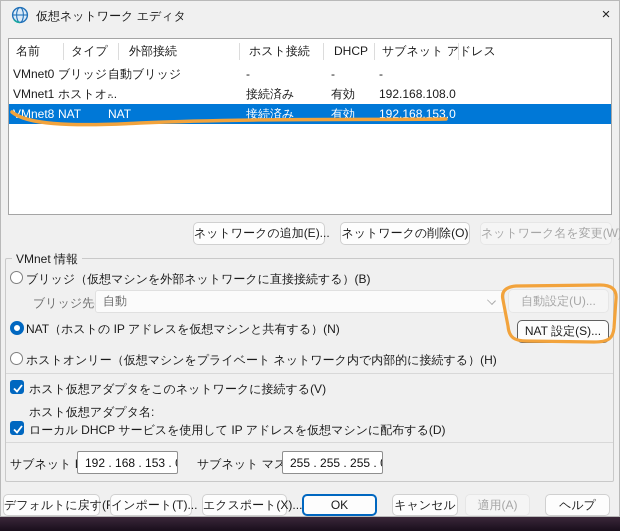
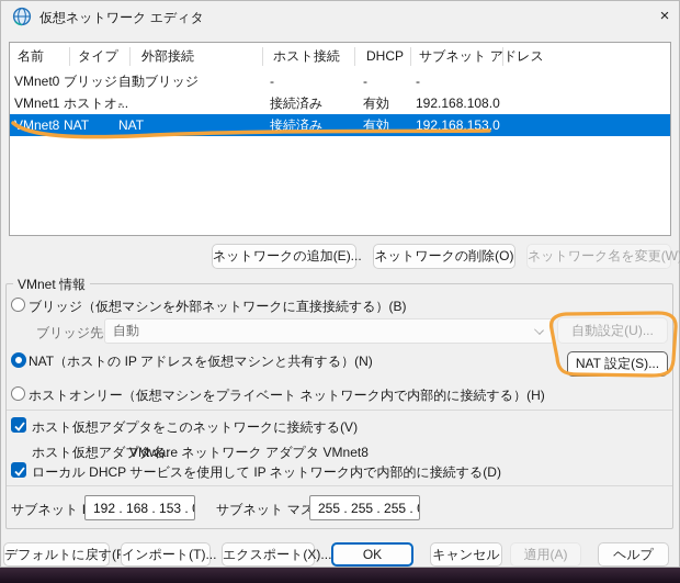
  仮想ネットワーク エディタ
  ×
  名前
  タイプ
  外部接続
  ホスト接続
  DHCP
  サブネット アドレス
  VMnet0
  ブリッジ
  自動ブリッジ
  -
  -
  -
  VMnet1
  ホストオ...
  -
  接続済み
  有効
  192.168.108.0
  Mnet8
  NAT
  NAT
  接続済み
  有効
  192.168.153.0
  ネットワークの追加(E)..
  ネットワークの削除(O)
  ネットワーク名を変更(W
  VMnet 情報
  ブリッジ（仮想マシンを外部ネットワークに直接接続する）(B)
  自動
  自動設定(U)...
  NAT（ホストの IP アドレスを仮想マシンと共有する）(N)
  NAT 設定(S)...
  ホストオンリー（仮想マシンをプライベート ネットワーク内で内部的に接続する）(H)
  ホスト仮想アダプタをこのネットワークに接続する(V)
  ホスト仮想アダプタ名:
+ VMware ネットワーク アダプタ VMnet8
- ローカル DHCP サービスを使用して IP アドレスを仮想マシンに配布する(D)
+ ローカル DHCP サービスを使用して IP ネットワーク内で内部的に接続する(D)
  192 . 168 . 153 .
  255 . 255 . 255 .
  デフォルトに戻す
  インポート(T)..
  OK
  キャンセル
  適用(A)
  ヘルプ
